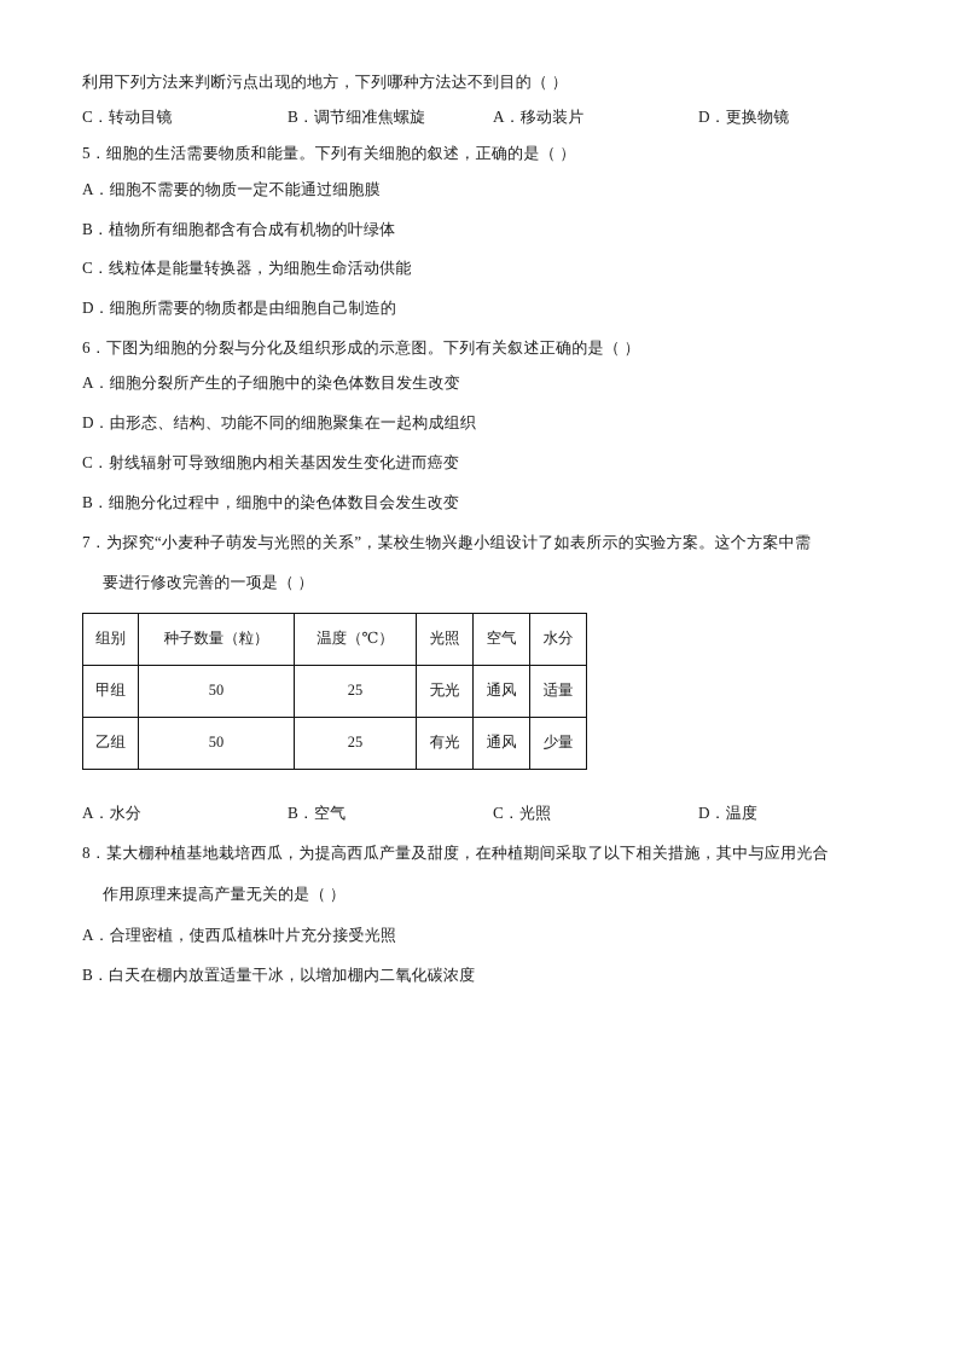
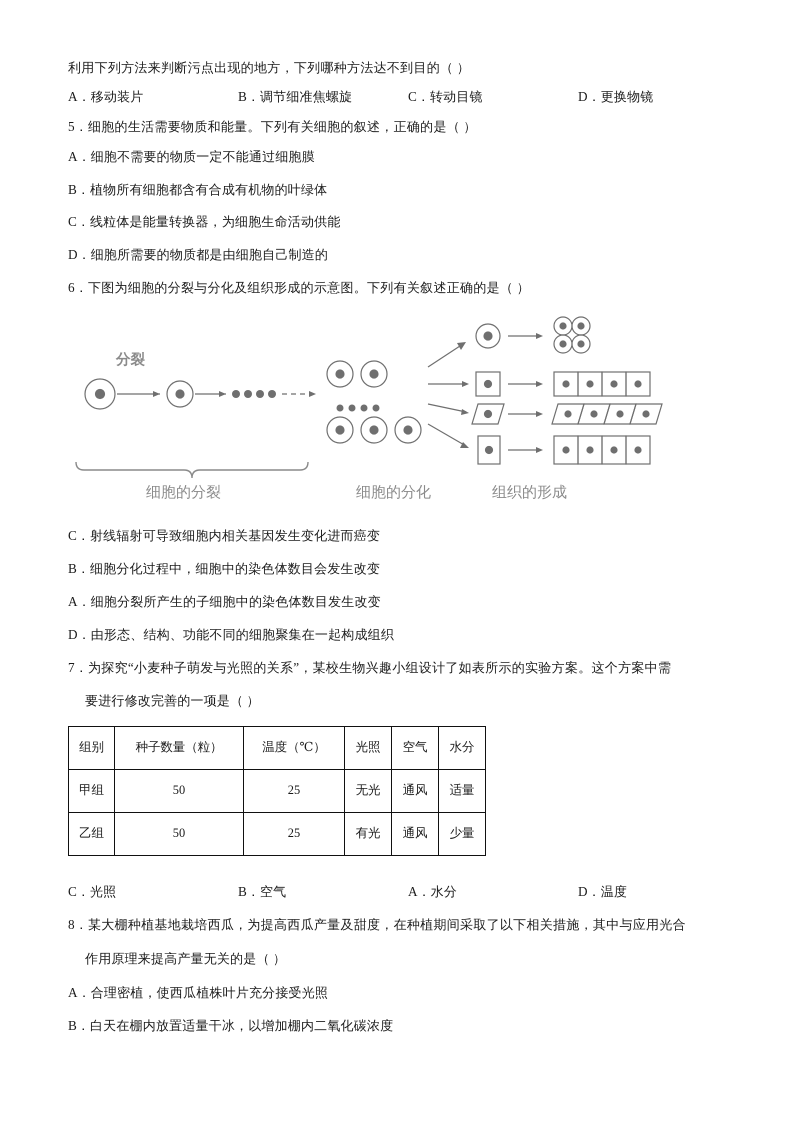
  利用下列方法来判断污点出现的地方，下列哪种方法达不到目的（ ）
- C．转动目镜
+ A．移动装片
  B．调节细准焦螺旋
- A．移动装片
+ C．转动目镜
  D．更换物镜
  5．细胞的生活需要物质和能量。下列有关细胞的叙述，正确的是（ ）
  A．细胞不需要的物质一定不能通过细胞膜
  B．植物所有细胞都含有合成有机物的叶绿体
  C．线粒体是能量转换器，为细胞生命活动供能
  D．细胞所需要的物质都是由细胞自己制造的
  6．下图为细胞的分裂与分化及组织形成的示意图。下列有关叙述正确的是（ ）
+ 分裂
+ 细胞的分裂
+ 细胞的分化
+ 组织的形成
- A．细胞分裂所产生的子细胞中的染色体数目发生改变
+ C．射线辐射可导致细胞内相关基因发生变化进而癌变
- D．由形态、结构、功能不同的细胞聚集在一起构成组织
+ B．细胞分化过程中，细胞中的染色体数目会发生改变
- C．射线辐射可导致细胞内相关基因发生变化进而癌变
+ A．细胞分裂所产生的子细胞中的染色体数目发生改变
- B．细胞分化过程中，细胞中的染色体数目会发生改变
+ D．由形态、结构、功能不同的细胞聚集在一起构成组织
  7．为探究“小麦种子萌发与光照的关系”，某校生物兴趣小组设计了如表所示的实验方案。这个方案中需
  要进行修改完善的一项是（ ）
  组别	种子数量（粒）	温度（℃）	光照	空气	水分
  甲组	50	25	无光	通风	适量
  乙组	50	25	有光	通风	少量
- A．水分
+ C．光照
  B．空气
- C．光照
+ A．水分
  D．温度
  8．某大棚种植基地栽培西瓜，为提高西瓜产量及甜度，在种植期间采取了以下相关措施，其中与应用光合
  作用原理来提高产量无关的是（ ）
  A．合理密植，使西瓜植株叶片充分接受光照
  B．白天在棚内放置适量干冰，以增加棚内二氧化碳浓度
